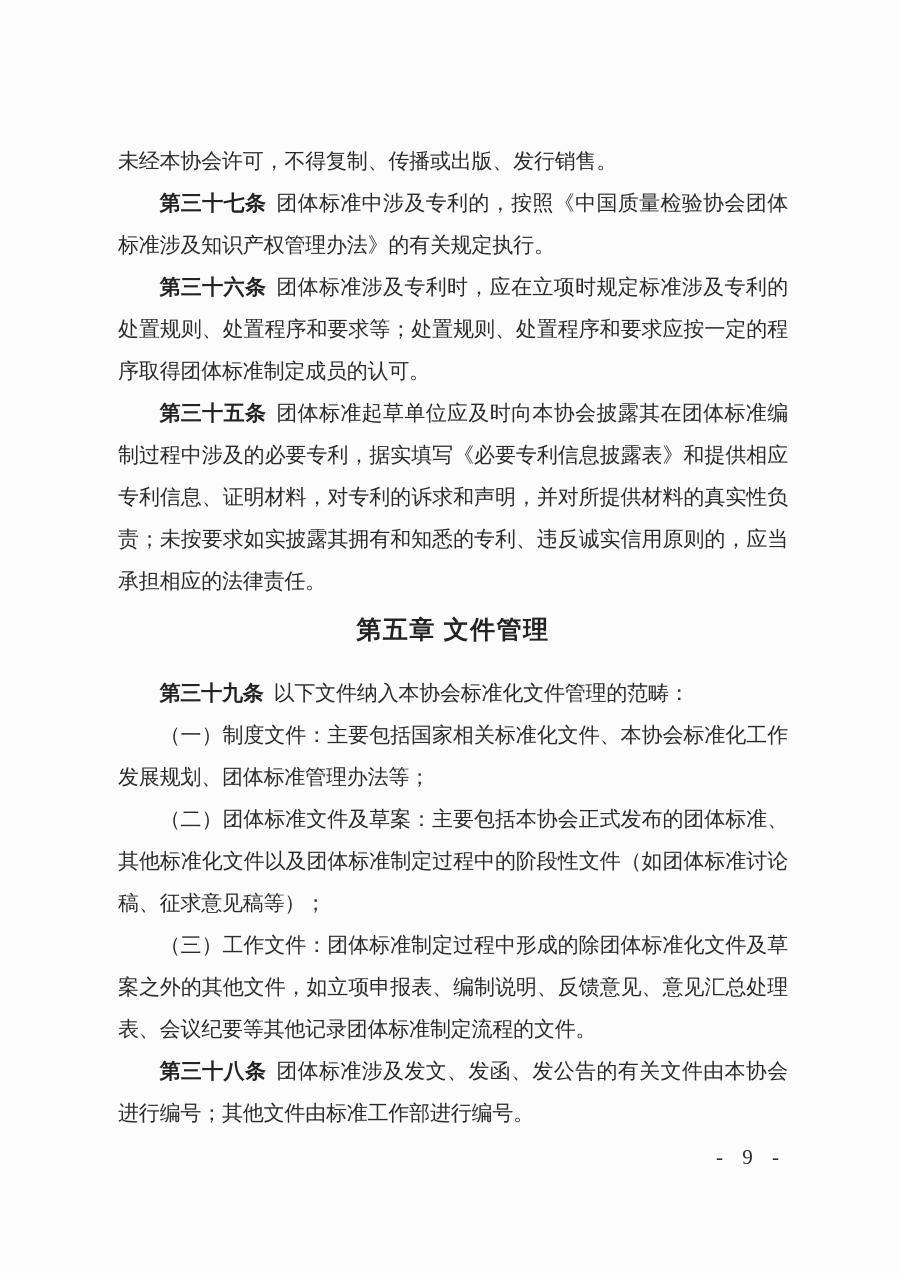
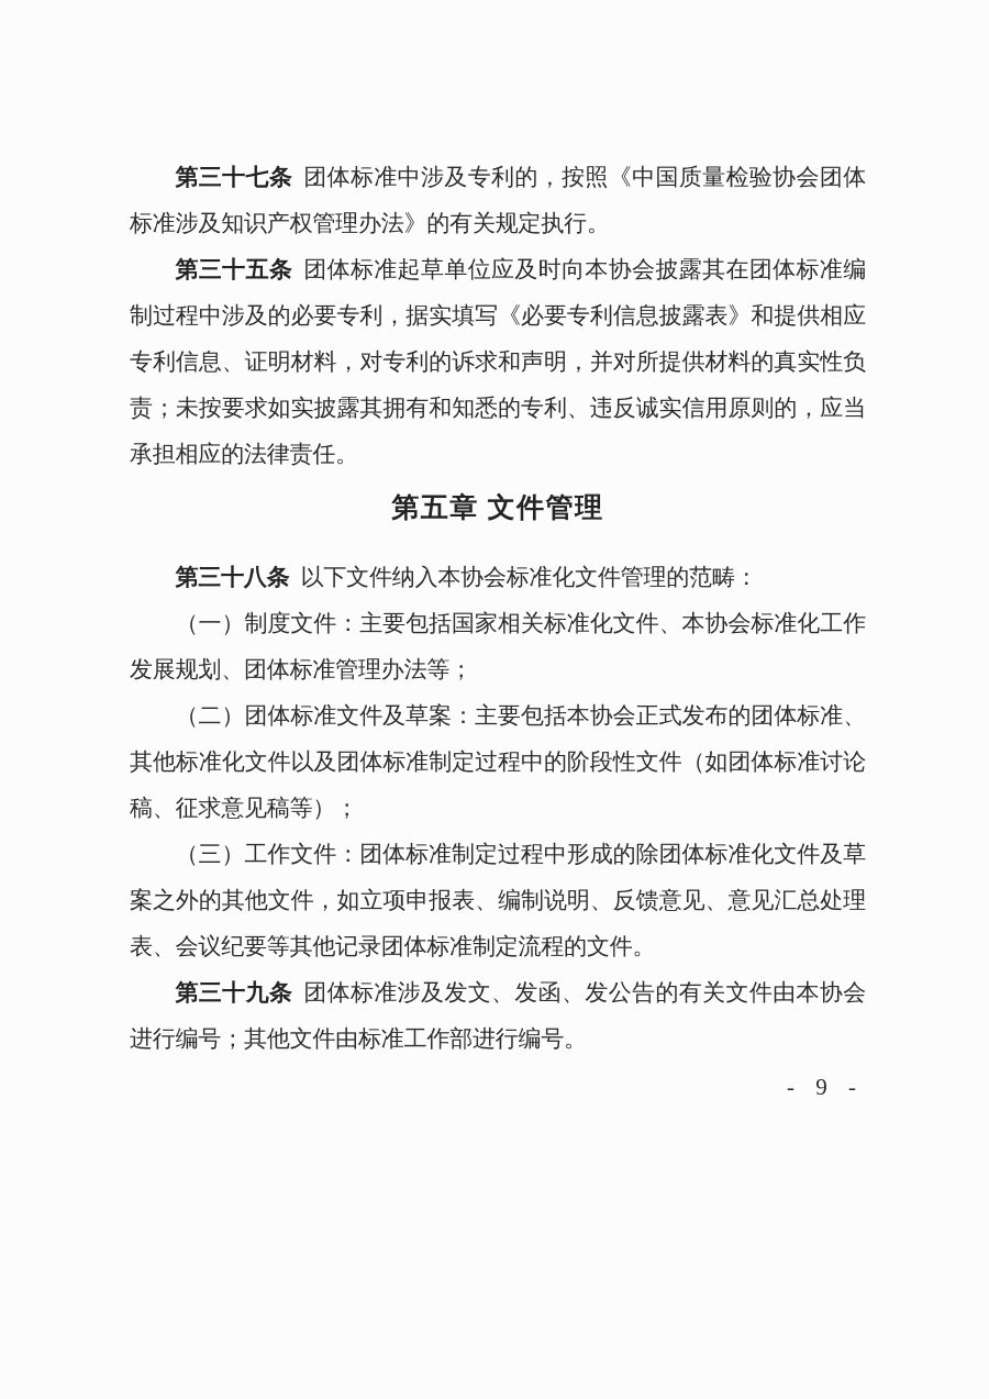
- 未经本协会许可，不得复制、传播或出版、发行销售。
  第三十七条 团体标准中涉及专利的，按照《中国质量检验协会团体标准涉及知识产权管理办法》的有关规定执行。
- 第三十六条 团体标准涉及专利时，应在立项时规定标准涉及专利的处置规则、处置程序和要求等；处置规则、处置程序和要求应按一定的程序取得团体标准制定成员的认可。
  第三十五条 团体标准起草单位应及时向本协会披露其在团体标准编制过程中涉及的必要专利，据实填写《必要专利信息披露表》和提供相应专利信息、证明材料，对专利的诉求和声明，并对所提供材料的真实性负责；未按要求如实披露其拥有和知悉的专利、违反诚实信用原则的，应当承担相应的法律责任。
  第五章 文件管理
- 第三十九条 以下文件纳入本协会标准化文件管理的范畴：
+ 第三十八条 以下文件纳入本协会标准化文件管理的范畴：
  （一）制度文件：主要包括国家相关标准化文件、本协会标准化工作发展规划、团体标准管理办法等；
  （二）团体标准文件及草案：主要包括本协会正式发布的团体标准、其他标准化文件以及团体标准制定过程中的阶段性文件（如团体标准讨论稿、征求意见稿等）；
  （三）工作文件：团体标准制定过程中形成的除团体标准化文件及草案之外的其他文件，如立项申报表、编制说明、反馈意见、意见汇总处理表、会议纪要等其他记录团体标准制定流程的文件。
- 第三十八条 团体标准涉及发文、发函、发公告的有关文件由本协会进行编号；其他文件由标准工作部进行编号。
+ 第三十九条 团体标准涉及发文、发函、发公告的有关文件由本协会进行编号；其他文件由标准工作部进行编号。
  - 9 -
